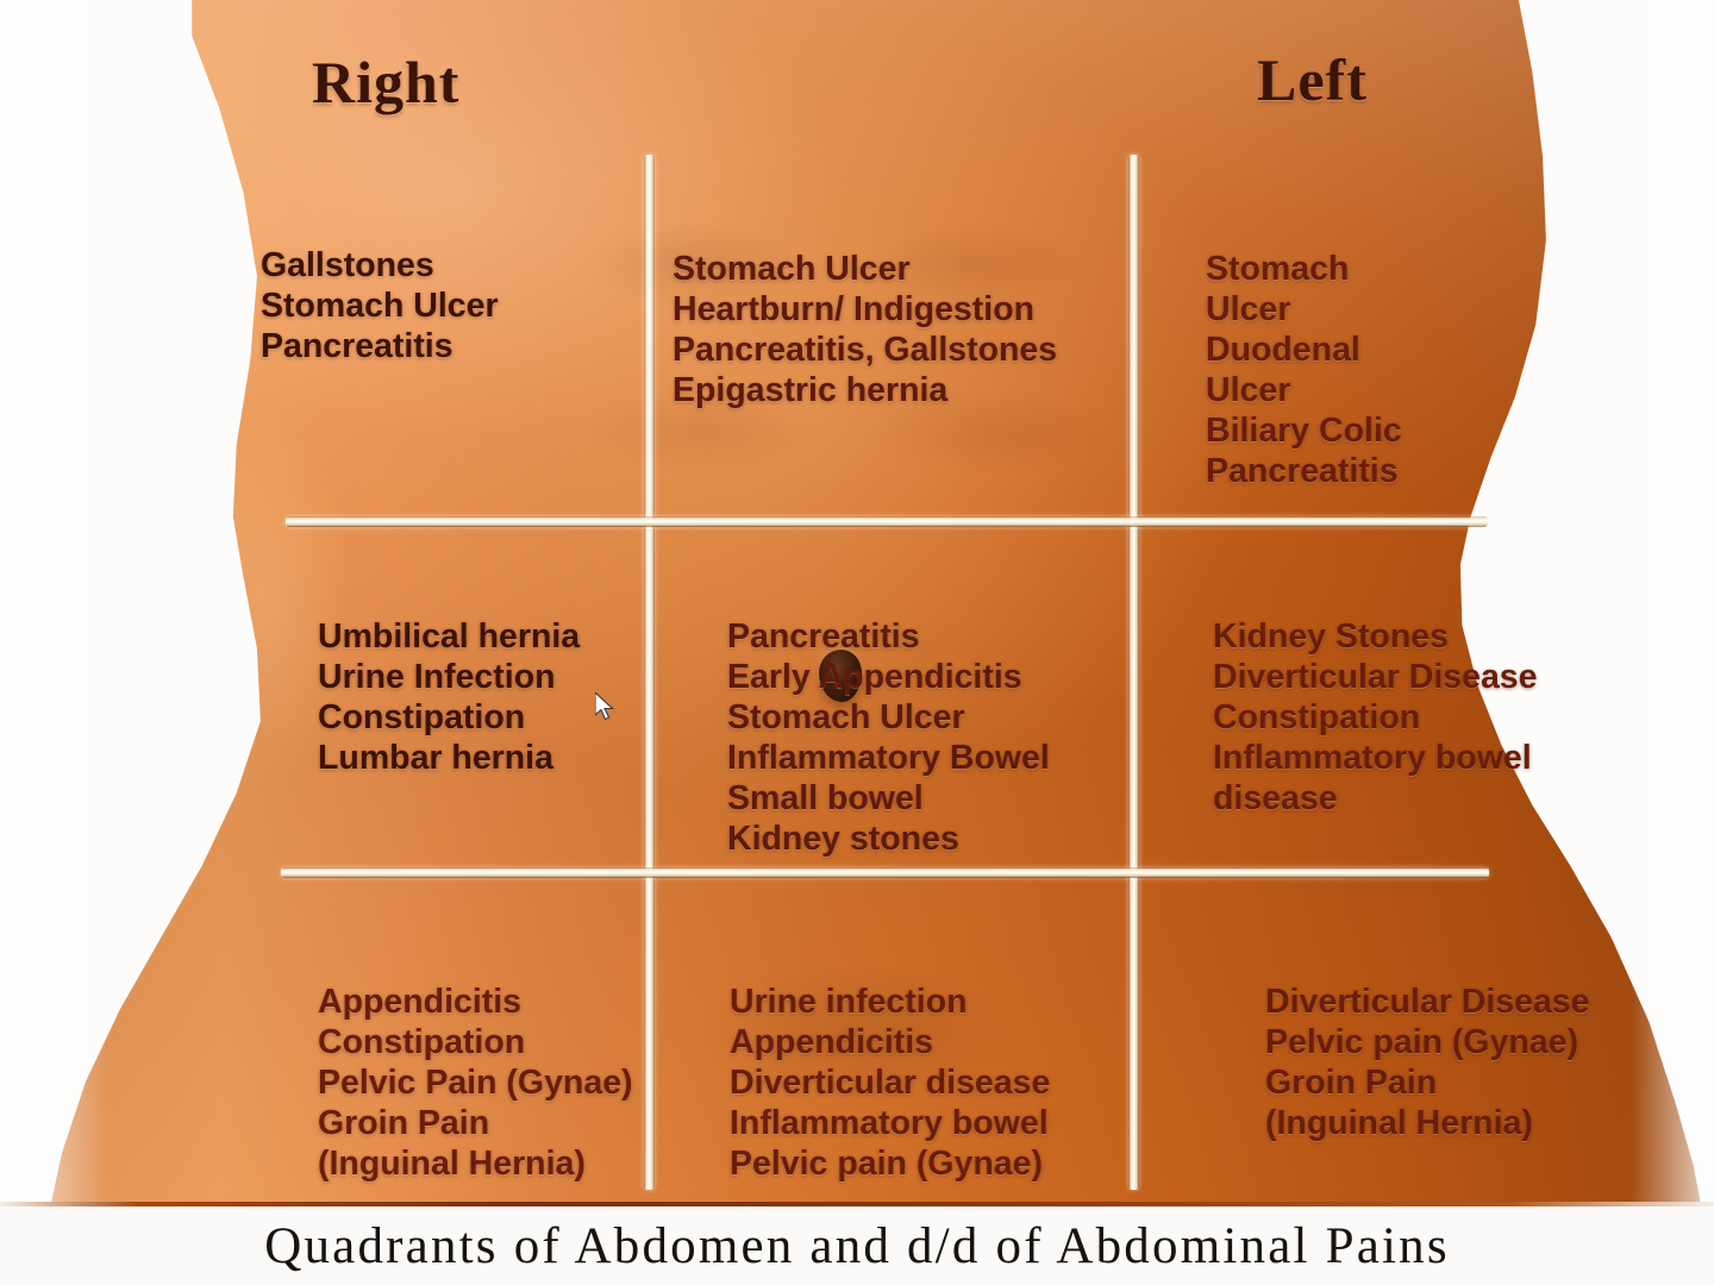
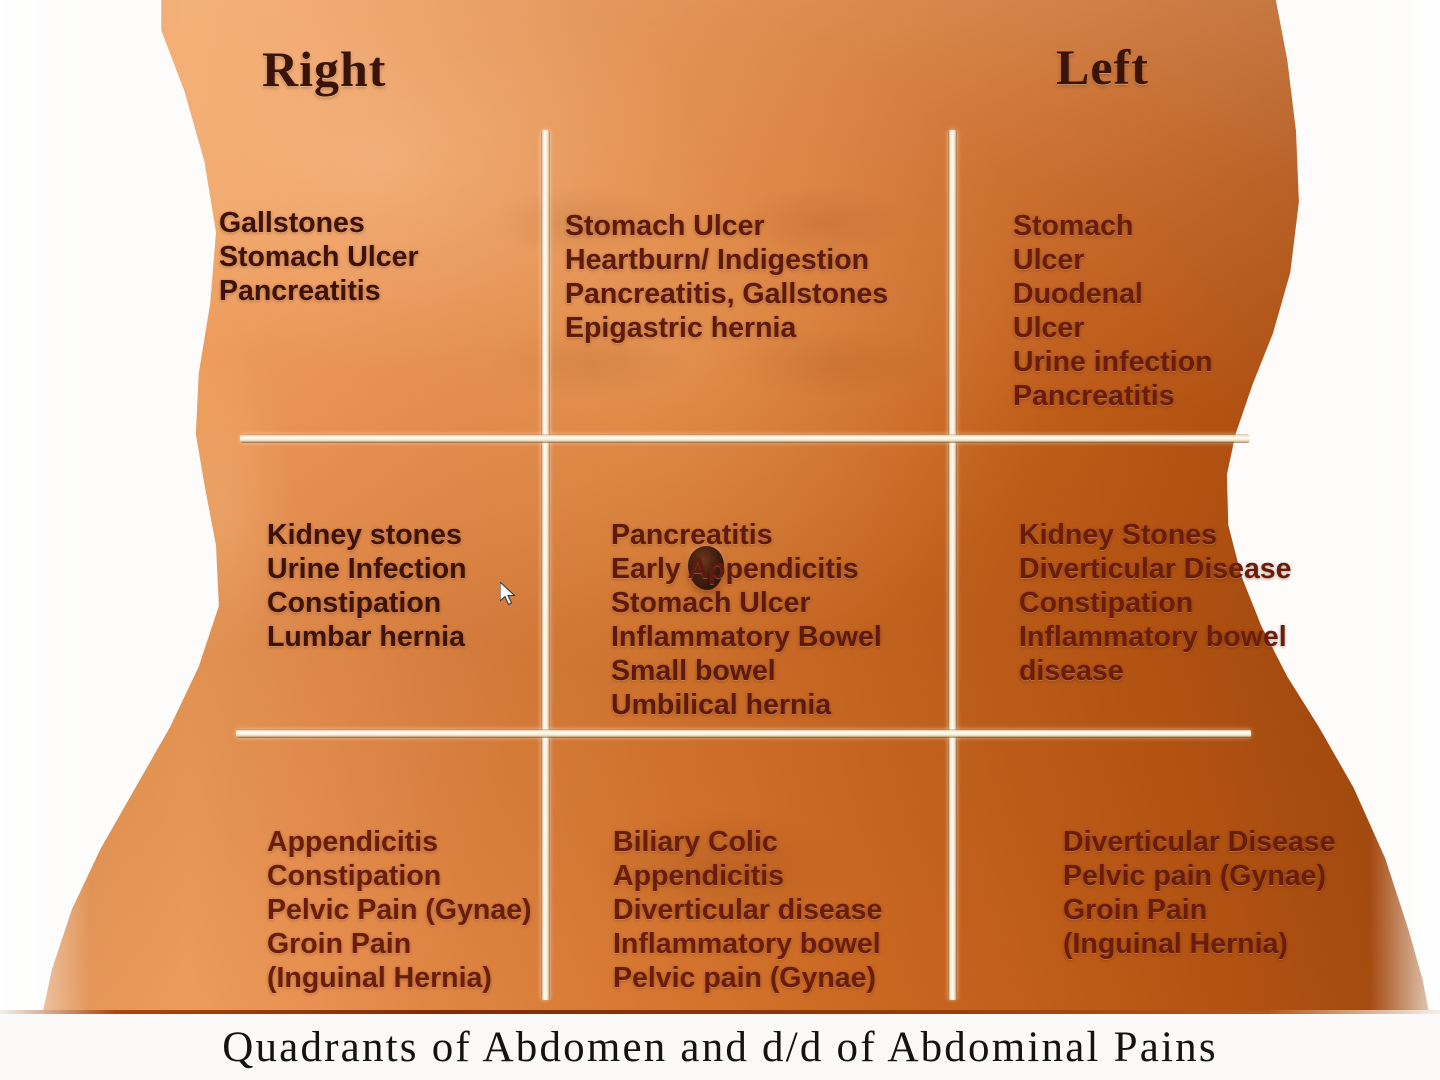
  Right
  Left
  Gallstones
  Stomach Ulcer
  Pancreatitis
  Stomach Ulcer
  Heartburn/ Indigestion
  Pancreatitis, Gallstones
  Epigastric hernia
  Stomach
  Ulcer
  Duodenal
  Ulcer
- Biliary Colic
+ Urine infection
  Pancreatitis
- Umbilical hernia
+ Kidney stones
  Urine Infection
  Constipation
  Lumbar hernia
  Pancreatitis
  Early Appendicitis
  Stomach Ulcer
  Inflammatory Bowel
  Small bowel
- Kidney stones
+ Umbilical hernia
  Kidney Stones
  Diverticular Disease
  Constipation
  Inflammatory bowel
  disease
  Appendicitis
  Constipation
  Pelvic Pain (Gynae)
  Groin Pain
  (Inguinal Hernia)
- Urine infection
+ Biliary Colic
  Appendicitis
  Diverticular disease
  Inflammatory bowel
  Pelvic pain (Gynae)
  Diverticular Disease
  Pelvic pain (Gynae)
  Groin Pain
  (Inguinal Hernia)
  Quadrants of Abdomen and d/d of Abdominal Pains
